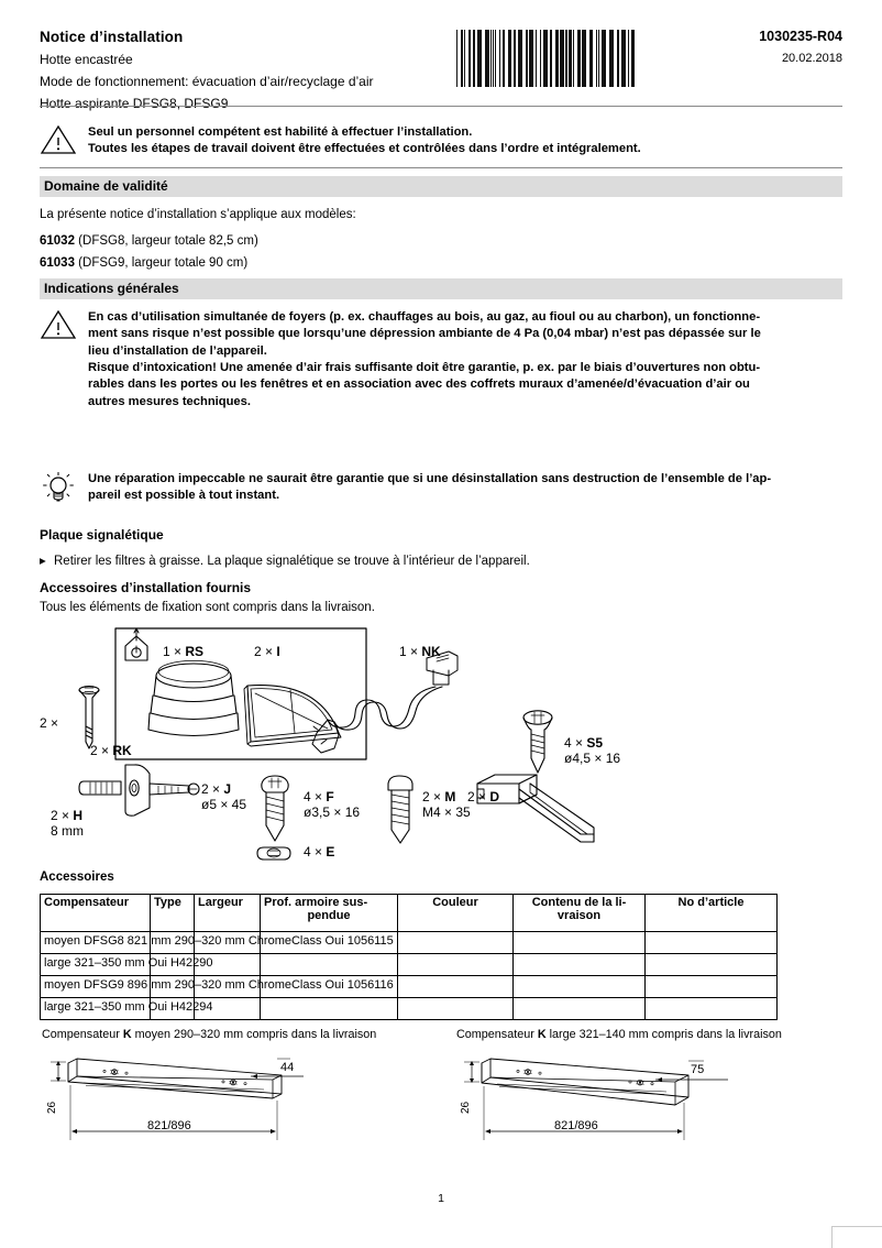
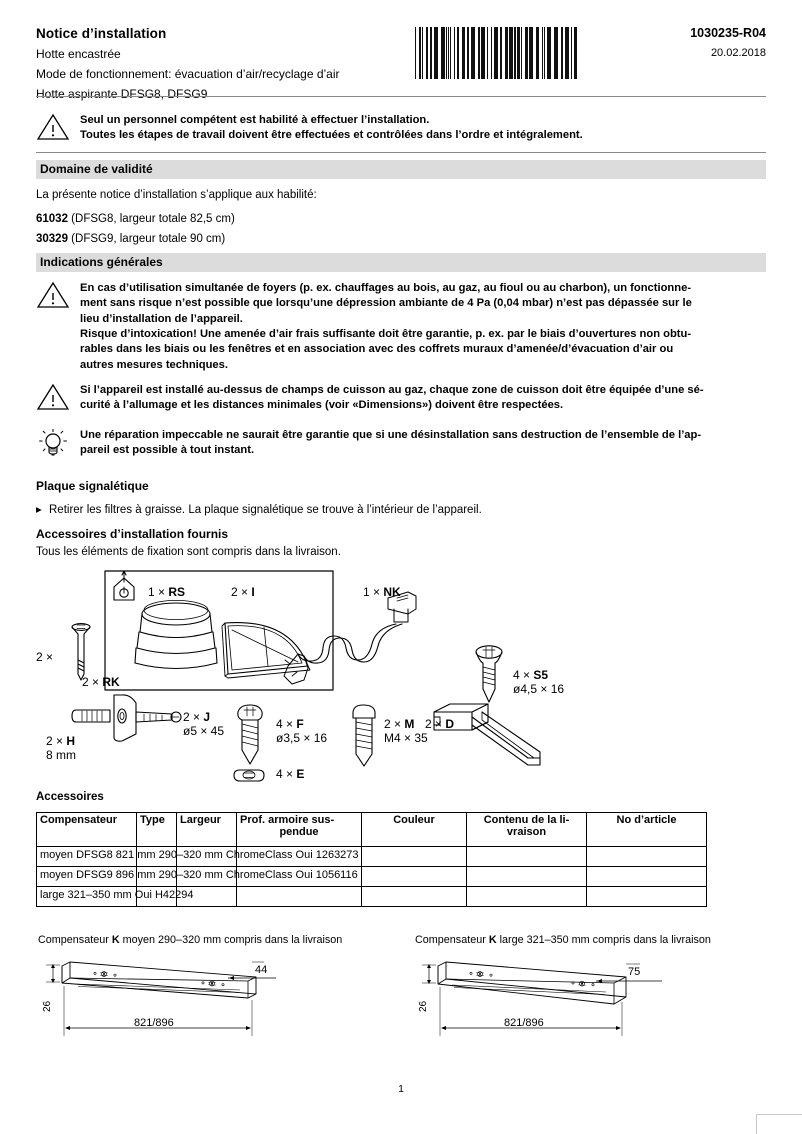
  Notice d’installation
  Hotte encastrée
  Mode de fonctionnement: évacuation d’air/recyclage d’air
  Hotte aspirante DFSG8, DFSG9
  1030235-R04
  20.02.2018
  Seul un personnel compétent est habilité à effectuer l’installation.
  Toutes les étapes de travail doivent être effectuées et contrôlées dans l’ordre et intégralement.
  Domaine de validité
- La présente notice d’installation s’applique aux modèles:
+ La présente notice d’installation s’applique aux habilité:
  61032 (DFSG8, largeur totale 82,5 cm)
- 61033 (DFSG9, largeur totale 90 cm)
+ 30329 (DFSG9, largeur totale 90 cm)
  Indications générales
  En cas d’utilisation simultanée de foyers (p. ex. chauffages au bois, au gaz, au fioul ou au charbon), un fonctionne-
  ment sans risque n’est possible que lorsqu’une dépression ambiante de 4 Pa (0,04 mbar) n’est pas dépassée sur le
  lieu d’installation de l’appareil.
  Risque d’intoxication! Une amenée d’air frais suffisante doit être garantie, p. ex. par le biais d’ouvertures non obtu-
- rables dans les portes ou les fenêtres et en association avec des coffrets muraux d’amenée/d’évacuation d’air ou
+ rables dans les biais ou les fenêtres et en association avec des coffrets muraux d’amenée/d’évacuation d’air ou
  autres mesures techniques.
+ Si l’appareil est installé au-dessus de champs de cuisson au gaz, chaque zone de cuisson doit être équipée d’une sé-
+ curité à l’allumage et les distances minimales (voir «Dimensions») doivent être respectées.
  Une réparation impeccable ne saurait être garantie que si une désinstallation sans destruction de l’ensemble de l’ap-
  pareil est possible à tout instant.
  Plaque signalétique
  ▸ Retirer les filtres à graisse. La plaque signalétique se trouve à l’intérieur de l’appareil.
  Accessoires d’installation fournis
  Tous les éléments de fixation sont compris dans la livraison.
  2 ×
  1 × RS
  2 × I
  1 × NK
  4 × S5
  ø4,5 × 16
  2 × RK
  2 × H
  8 mm
  2 × J
  ø5 × 45
  4 × F
  ø3,5 × 16
  4 × E
  2 × M
  M4 × 35
  2 × D
  Accessoires
  Compensateur	Type	Largeur	Prof. armoire sus- pendue	Couleur	Contenu de la li- vraison	No d’article
- moyen DFSG8 821 mm 290–320 mm ChromeClass Oui 1056115
+ moyen DFSG8 821 mm 290–320 mm ChromeClass Oui 1263273
- large 321–350 mm Oui H42290
  moyen DFSG9 896 mm 290–320 mm ChromeClass Oui 1056116
  large 321–350 mm Oui H42294
  Compensateur K moyen 290–320 mm compris dans la livraison
- Compensateur K large 321–140 mm compris dans la livraison
+ Compensateur K large 321–350 mm compris dans la livraison
  821/896
  44
  821/896
  75
  1
